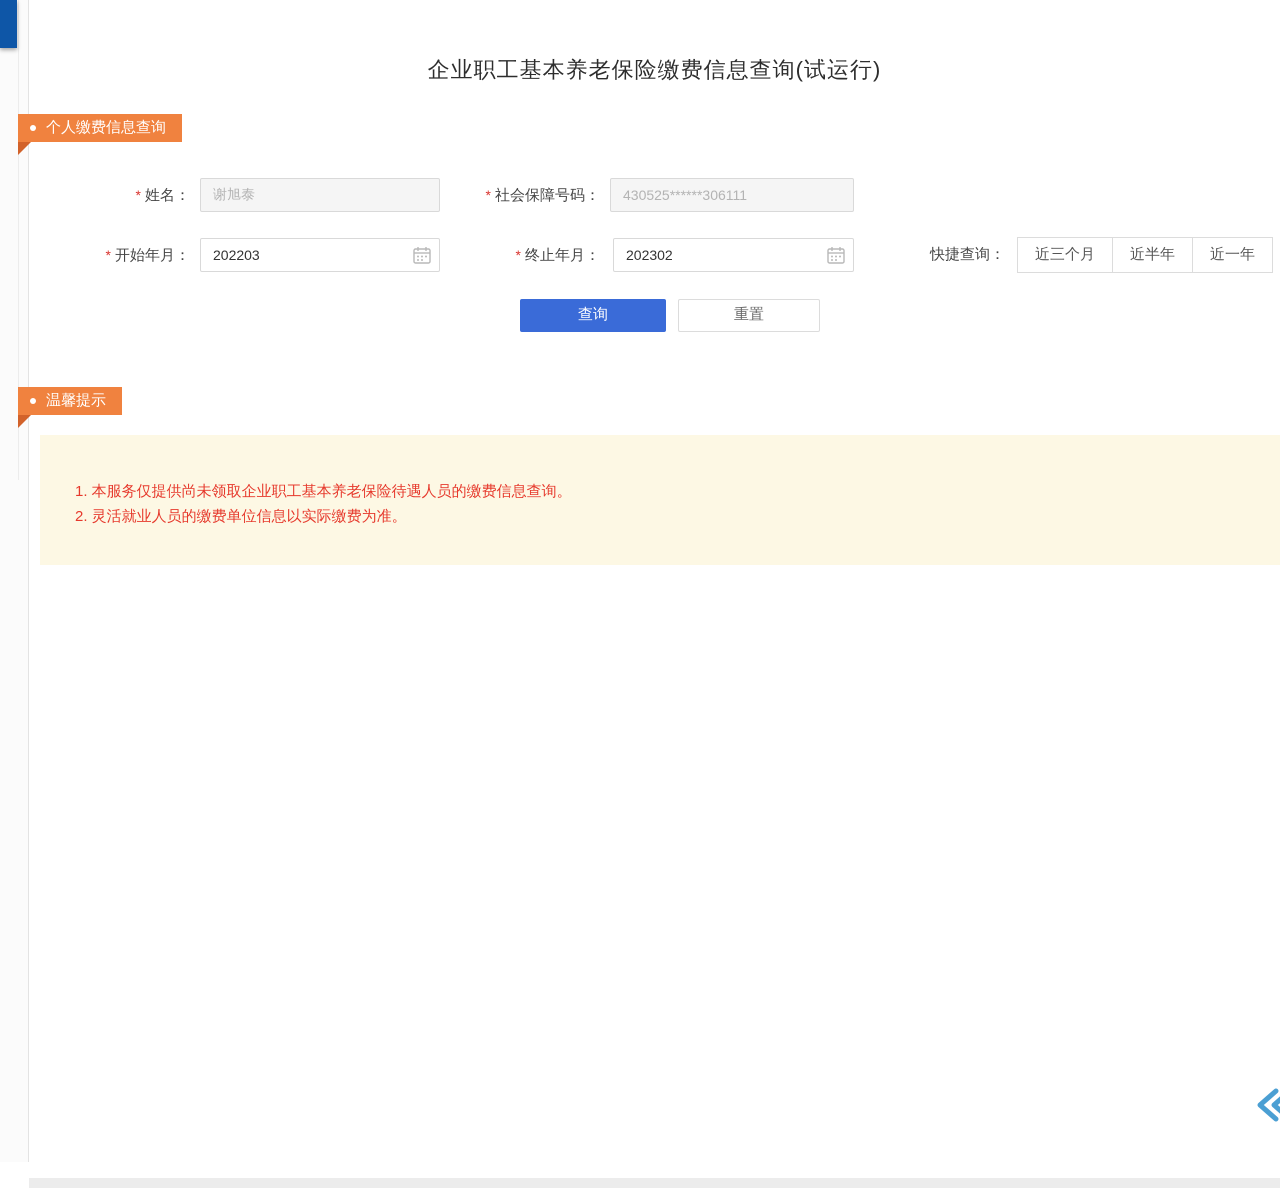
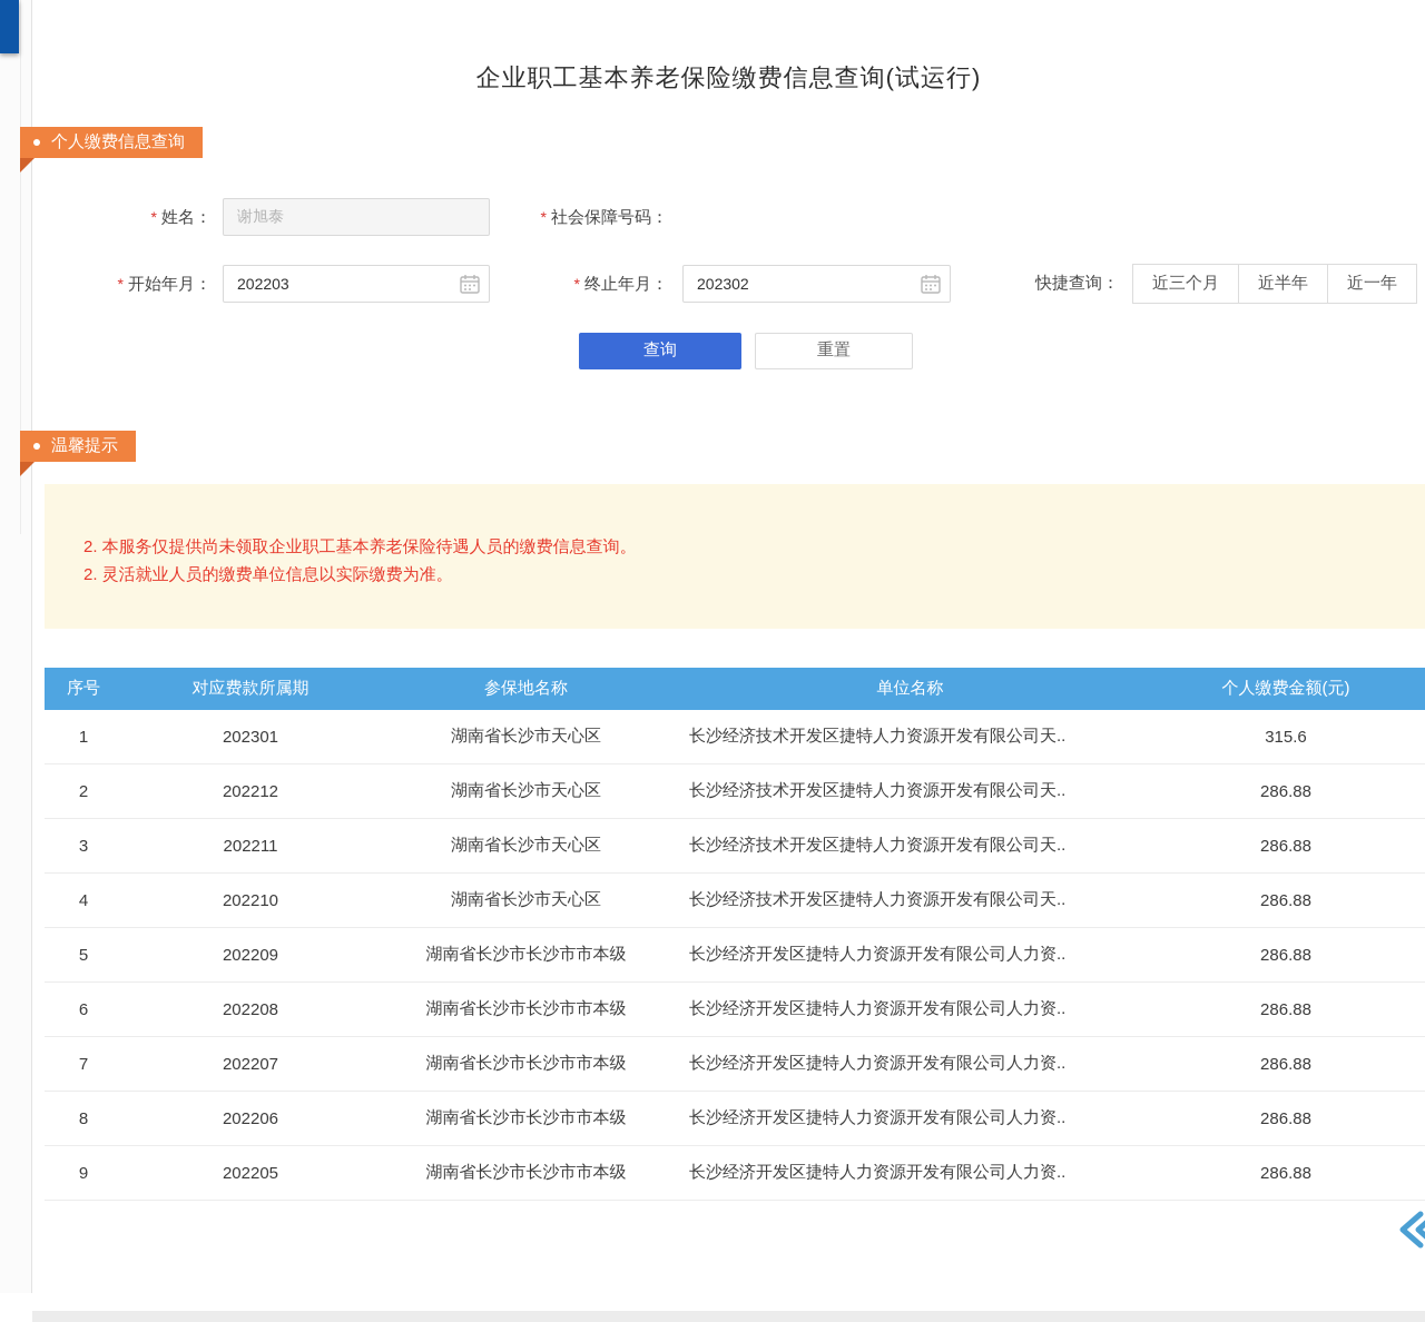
  企业职工基本养老保险缴费信息查询(试运行)
  个人缴费信息查询
  * 姓名：
  谢旭泰
  * 社会保障号码：
- 430525******306111
  * 开始年月：
  202203
  * 终止年月：
  202302
  快捷查询：
  近三个月
  近半年
  近一年
  查询
  重置
  温馨提示
- 1. 本服务仅提供尚未领取企业职工基本养老保险待遇人员的缴费信息查询。
+ 2. 本服务仅提供尚未领取企业职工基本养老保险待遇人员的缴费信息查询。
  2. 灵活就业人员的缴费单位信息以实际缴费为准。
+ 序号	对应费款所属期	参保地名称	单位名称	个人缴费金额(元)
+ 1	202301	湖南省长沙市天心区	长沙经济技术开发区捷特人力资源开发有限公司天..	315.6
+ 2	202212	湖南省长沙市天心区	长沙经济技术开发区捷特人力资源开发有限公司天..	286.88
+ 3	202211	湖南省长沙市天心区	长沙经济技术开发区捷特人力资源开发有限公司天..	286.88
+ 4	202210	湖南省长沙市天心区	长沙经济技术开发区捷特人力资源开发有限公司天..	286.88
+ 5	202209	湖南省长沙市长沙市市本级	长沙经济开发区捷特人力资源开发有限公司人力资..	286.88
+ 6	202208	湖南省长沙市长沙市市本级	长沙经济开发区捷特人力资源开发有限公司人力资..	286.88
+ 7	202207	湖南省长沙市长沙市市本级	长沙经济开发区捷特人力资源开发有限公司人力资..	286.88
+ 8	202206	湖南省长沙市长沙市市本级	长沙经济开发区捷特人力资源开发有限公司人力资..	286.88
+ 9	202205	湖南省长沙市长沙市市本级	长沙经济开发区捷特人力资源开发有限公司人力资..	286.88
